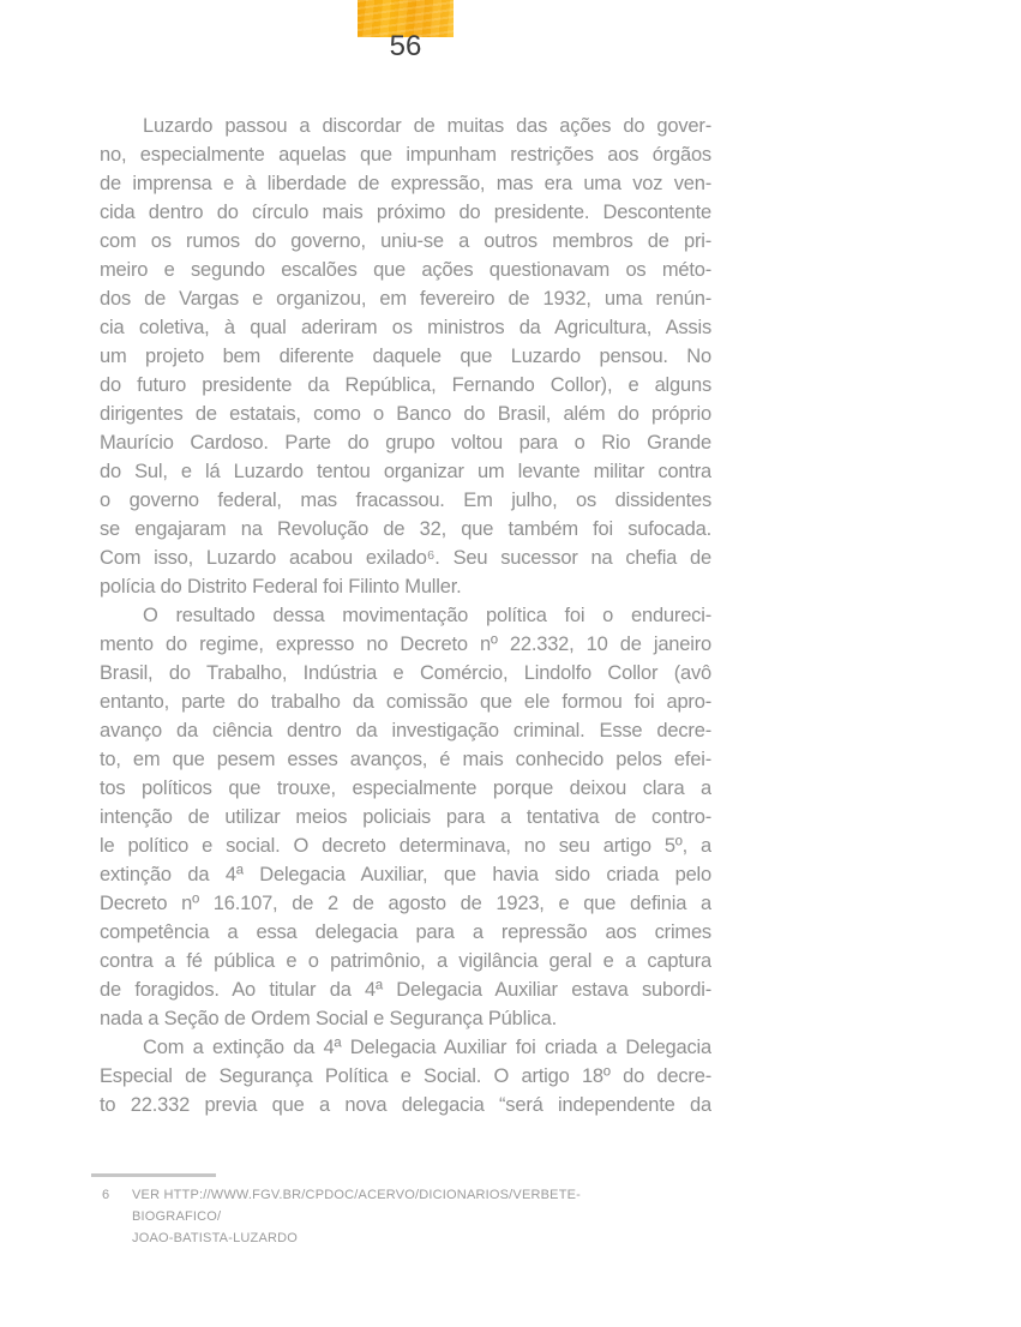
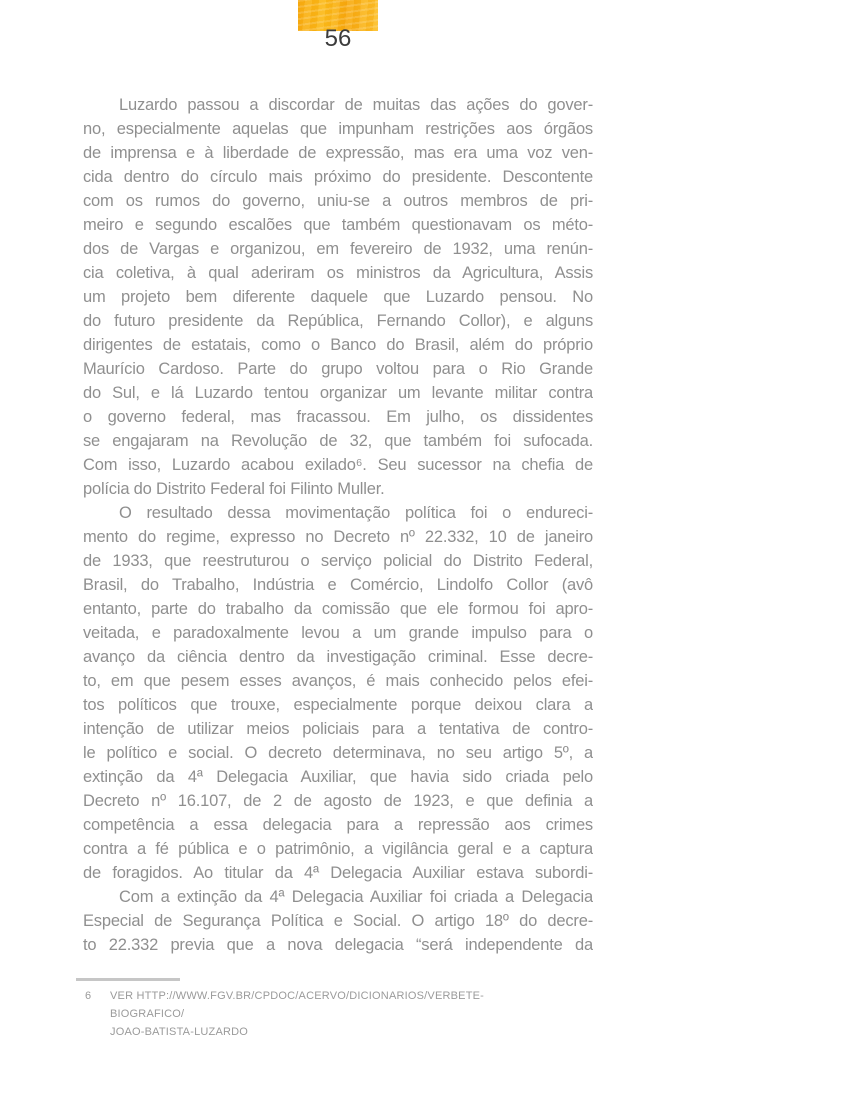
  56
  Luzardo passou a discordar de muitas das ações do gover-
  no, especialmente aquelas que impunham restrições aos órgãos
  de imprensa e à liberdade de expressão, mas era uma voz ven-
  cida dentro do círculo mais próximo do presidente. Descontente
  com os rumos do governo, uniu-se a outros membros de pri-
- meiro e segundo escalões que ações questionavam os méto-
+ meiro e segundo escalões que também questionavam os méto-
  dos de Vargas e organizou, em fevereiro de 1932, uma renún-
  cia coletiva, à qual aderiram os ministros da Agricultura, Assis
  um projeto bem diferente daquele que Luzardo pensou. No
  do futuro presidente da República, Fernando Collor), e alguns
  dirigentes de estatais, como o Banco do Brasil, além do próprio
  Maurício Cardoso. Parte do grupo voltou para o Rio Grande
  do Sul, e lá Luzardo tentou organizar um levante militar contra
  o governo federal, mas fracassou. Em julho, os dissidentes
  se engajaram na Revolução de 32, que também foi sufocada.
  Com isso, Luzardo acabou exilado⁶. Seu sucessor na chefia de
  polícia do Distrito Federal foi Filinto Muller.
  O resultado dessa movimentação política foi o endureci-
  mento do regime, expresso no Decreto nº 22.332, 10 de janeiro
+ de 1933, que reestruturou o serviço policial do Distrito Federal,
  Brasil, do Trabalho, Indústria e Comércio, Lindolfo Collor (avô
  entanto, parte do trabalho da comissão que ele formou foi apro-
+ veitada, e paradoxalmente levou a um grande impulso para o
  avanço da ciência dentro da investigação criminal. Esse decre-
  to, em que pesem esses avanços, é mais conhecido pelos efei-
  tos políticos que trouxe, especialmente porque deixou clara a
  intenção de utilizar meios policiais para a tentativa de contro-
  le político e social. O decreto determinava, no seu artigo 5º, a
  extinção da 4ª Delegacia Auxiliar, que havia sido criada pelo
  Decreto nº 16.107, de 2 de agosto de 1923, e que definia a
  competência a essa delegacia para a repressão aos crimes
  contra a fé pública e o patrimônio, a vigilância geral e a captura
  de foragidos. Ao titular da 4ª Delegacia Auxiliar estava subordi-
- nada a Seção de Ordem Social e Segurança Pública.
  Com a extinção da 4ª Delegacia Auxiliar foi criada a Delegacia
  Especial de Segurança Política e Social. O artigo 18º do decre-
  to 22.332 previa que a nova delegacia “será independente da
  6
  VER HTTP://WWW.FGV.BR/CPDOC/ACERVO/DICIONARIOS/VERBETE-BIOGRAFICO/
  JOAO-BATISTA-LUZARDO
